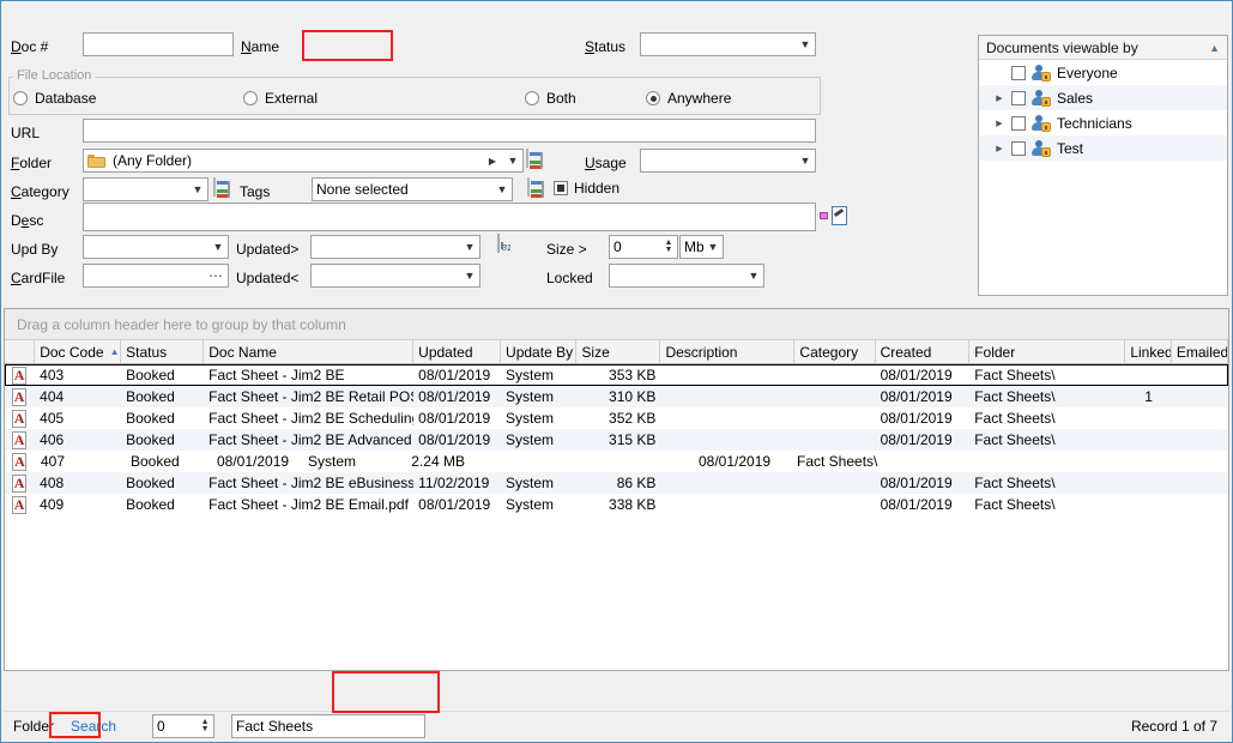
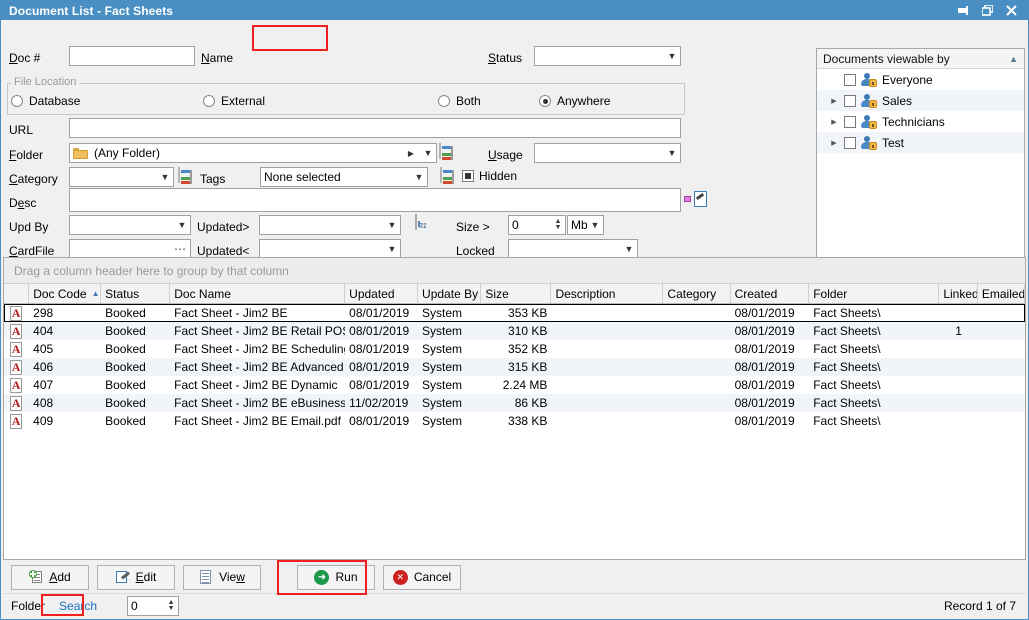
+ Document List - Fact Sheets
  Doc #
  Name
  Status
  ▼
  File Location
  Database
  External
  Both
  Anywhere
  URL
  Folder
  (Any Folder)
  ▶
  ▼
  Usage
  ▼
  Category
  ▼
  Tags
  None selected
  ▼
  Hidden
  Desc
  Upd By
  ▼
  Updated>
  ▼
  Size >
  0
  Mb
  ▼
  CardFile
  ⋯
  Updated<
  ▼
  Locked
  ▼
  Documents viewable by
  ▲
  Everyone
  Sales
  Technicians
  Test
  Drag a column header here to group by that column
  Doc Code
  ▲
  Status
  Doc Name
  Updated
  Update By
  Size
  Description
  Category
  Created
  Folder
  Linked
  Emailed
- 403
+ 298
  Booked
  Fact Sheet - Jim2 BE
  08/01/2019
  System
  353 KB
  08/01/2019
  Fact Sheets\
  404
  Booked
  Fact Sheet - Jim2 BE Retail PO
  08/01/2019
  System
  310 KB
  08/01/2019
  Fact Sheets\
  1
  405
  Booked
  Fact Sheet - Jim2 BE Schedulin
  08/01/2019
  System
  352 KB
  08/01/2019
  Fact Sheets\
  406
  Booked
  Fact Sheet - Jim2 BE Advanced
  08/01/2019
  System
  315 KB
  08/01/2019
  Fact Sheets\
  407
  Booked
+ Fact Sheet - Jim2 BE Dynamic
  08/01/2019
  System
  2.24 MB
  08/01/2019
  Fact Sheets\
  408
  Booked
  Fact Sheet - Jim2 BE eBusiness
  11/02/2019
  System
  86 KB
  08/01/2019
  Fact Sheets\
  409
  Booked
  Fact Sheet - Jim2 BE Email.pdf
  08/01/2019
  System
  338 KB
  08/01/2019
  Fact Sheets\
+ Add
+ Edit
+ View
+ Run
+ Cancel
  Folder
  Search
  0
- Fact Sheets
  Record 1 of 7
